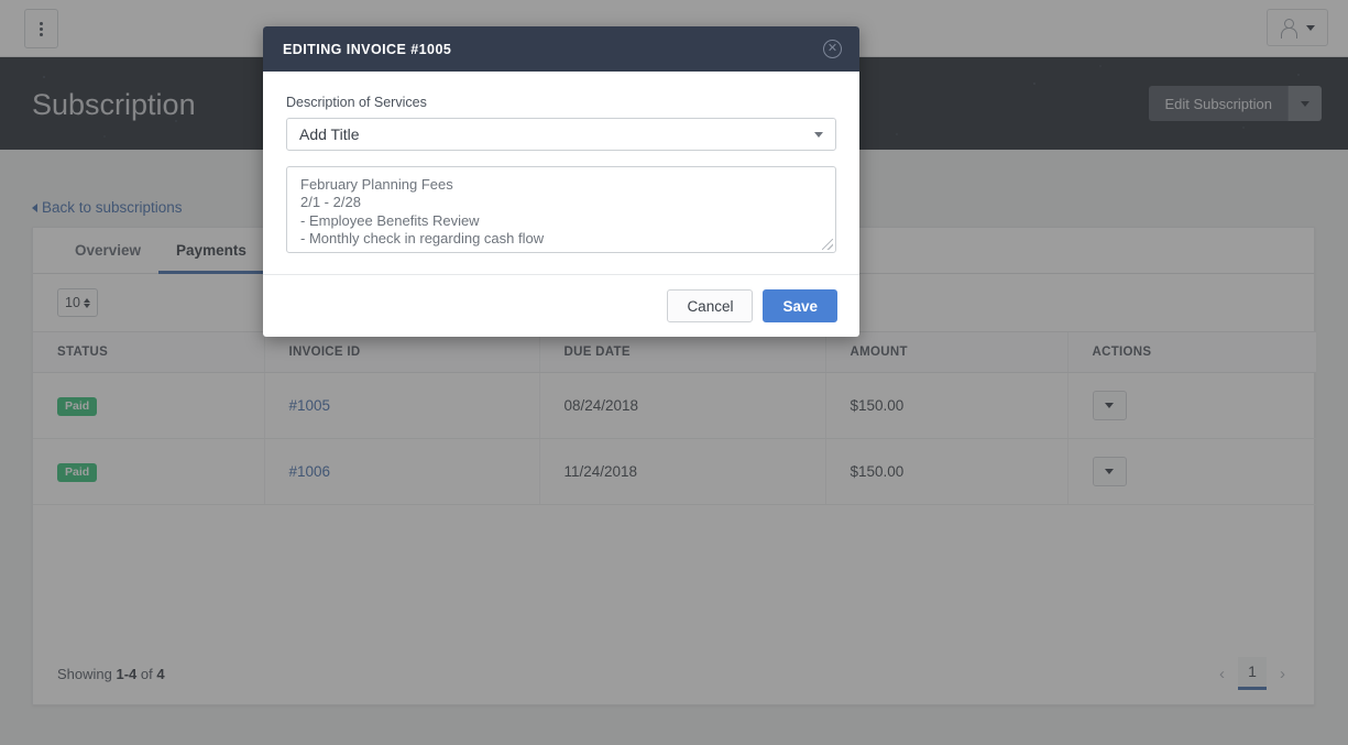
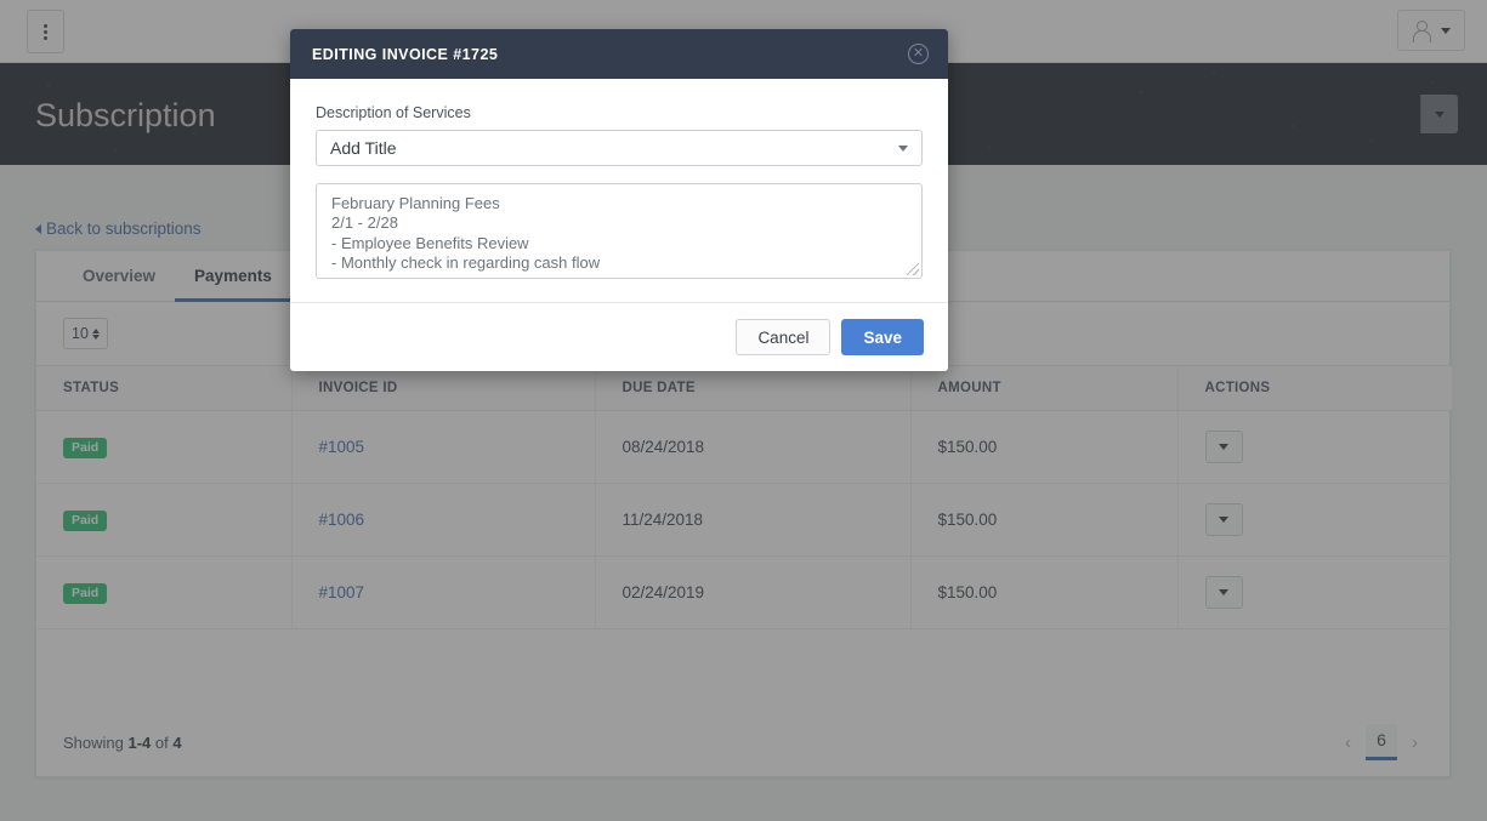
  Subscription
- Edit Subscription
  Back to subscriptions
  Overview
  Payments
  10
  STATUS	INVOICE ID	DUE DATE	AMOUNT	ACTIONS
  Paid	#1005	08/24/2018	$150.00
  Paid	#1006	11/24/2018	$150.00
+ Paid	#1007	02/24/2019	$150.00
  Showing 1-4 of 4
  ‹
- 1
+ 6
  ›
- EDITING INVOICE #1005
+ EDITING INVOICE #1725
  ✕
  Description of Services
  Add Title
  February Planning Fees
  2/1 - 2/28
  - Employee Benefits Review
  - Monthly check in regarding cash flow
  Cancel
  Save
